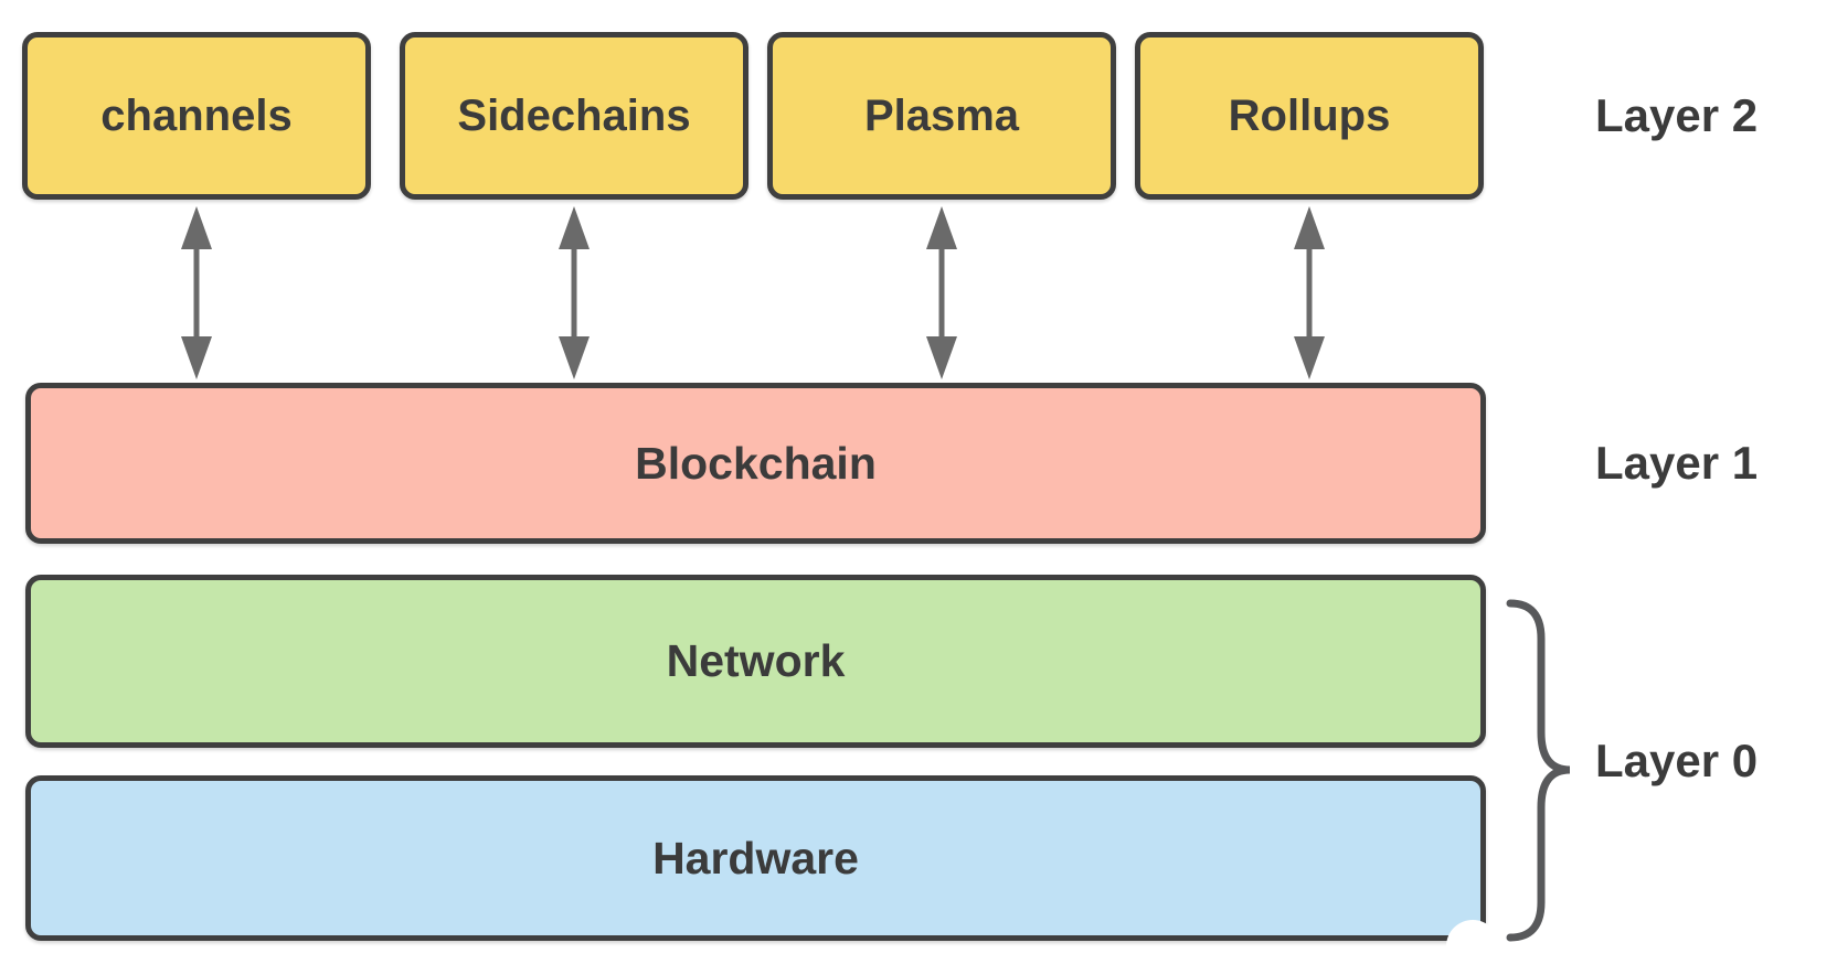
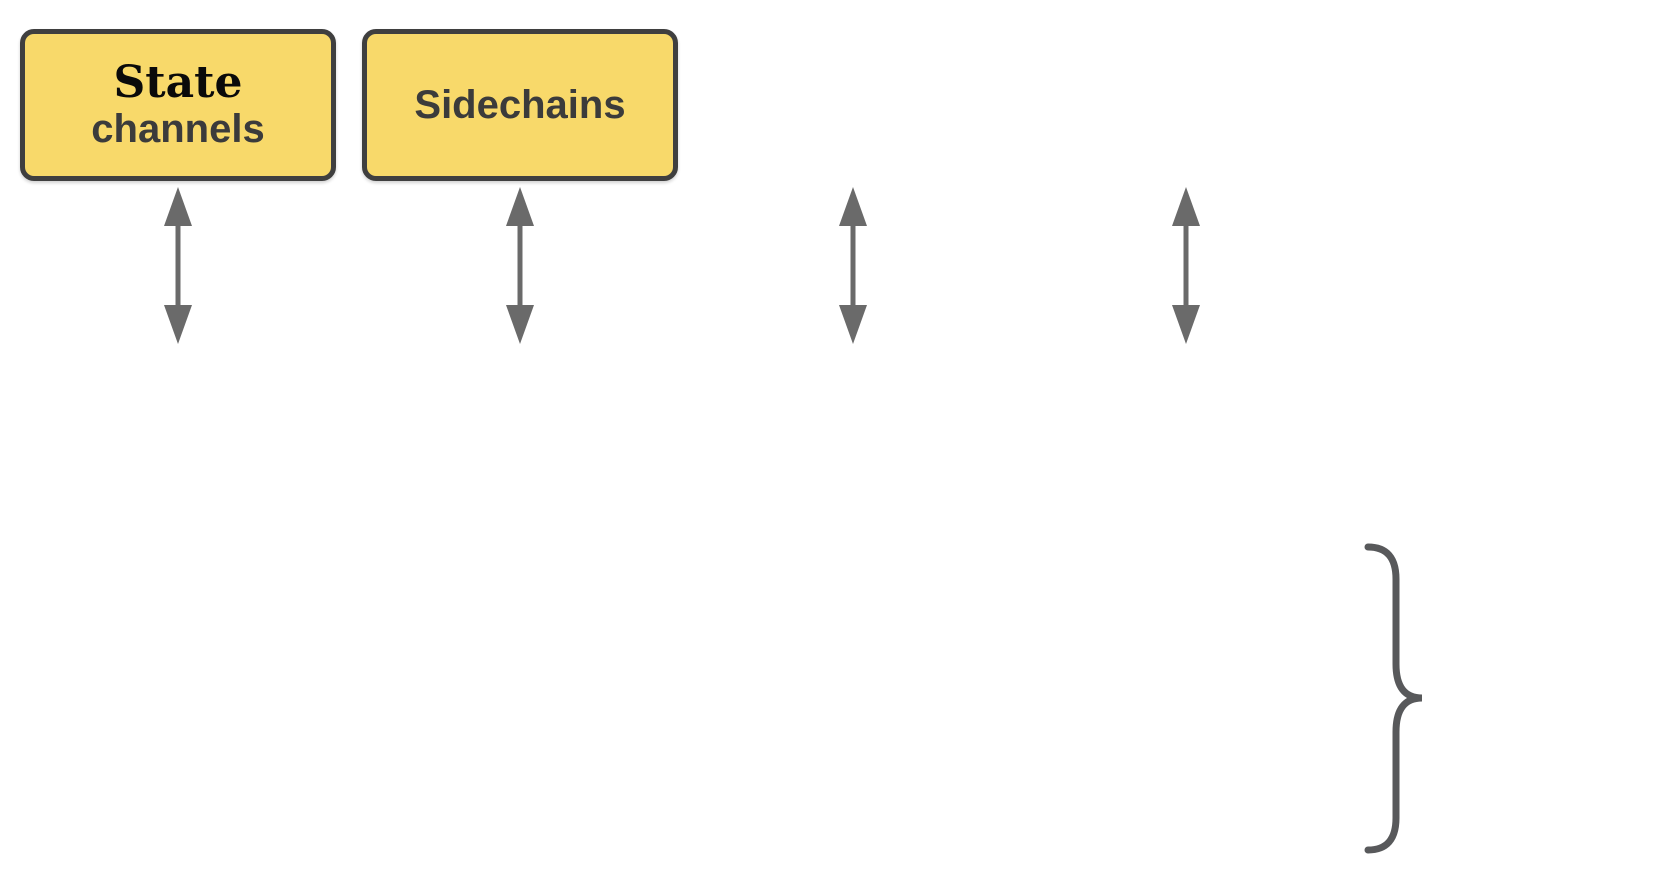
+ State
  channels
  Sidechains
- Plasma
- Rollups
- Blockchain
- Network
- Hardware
- Layer 2
- Layer 1
- Layer 0
